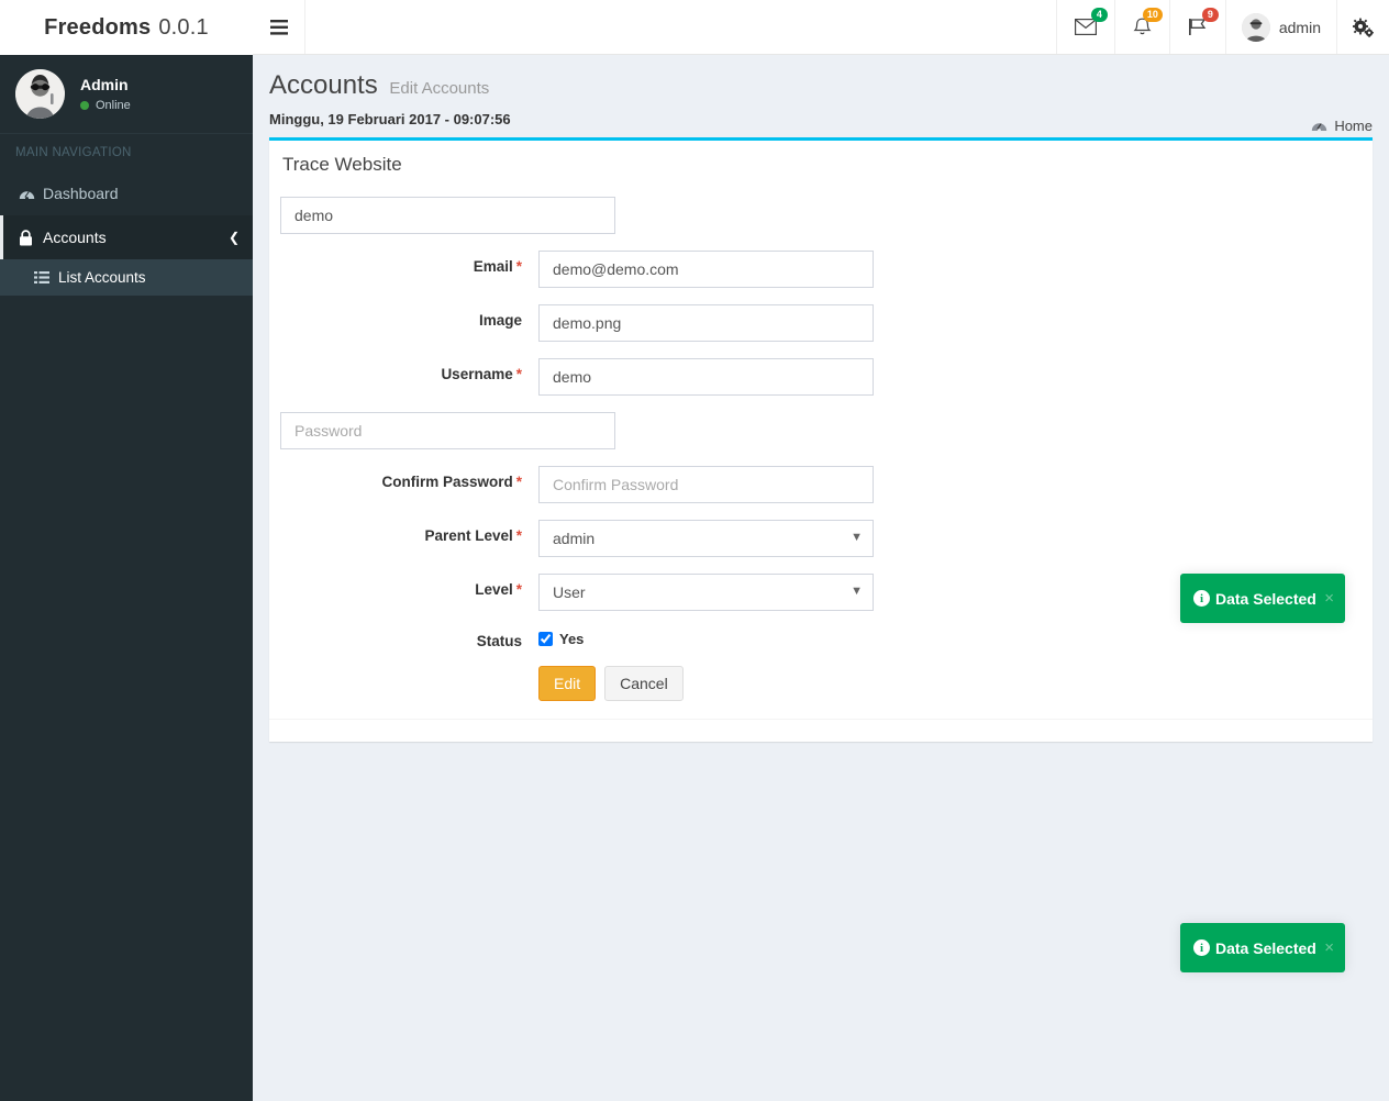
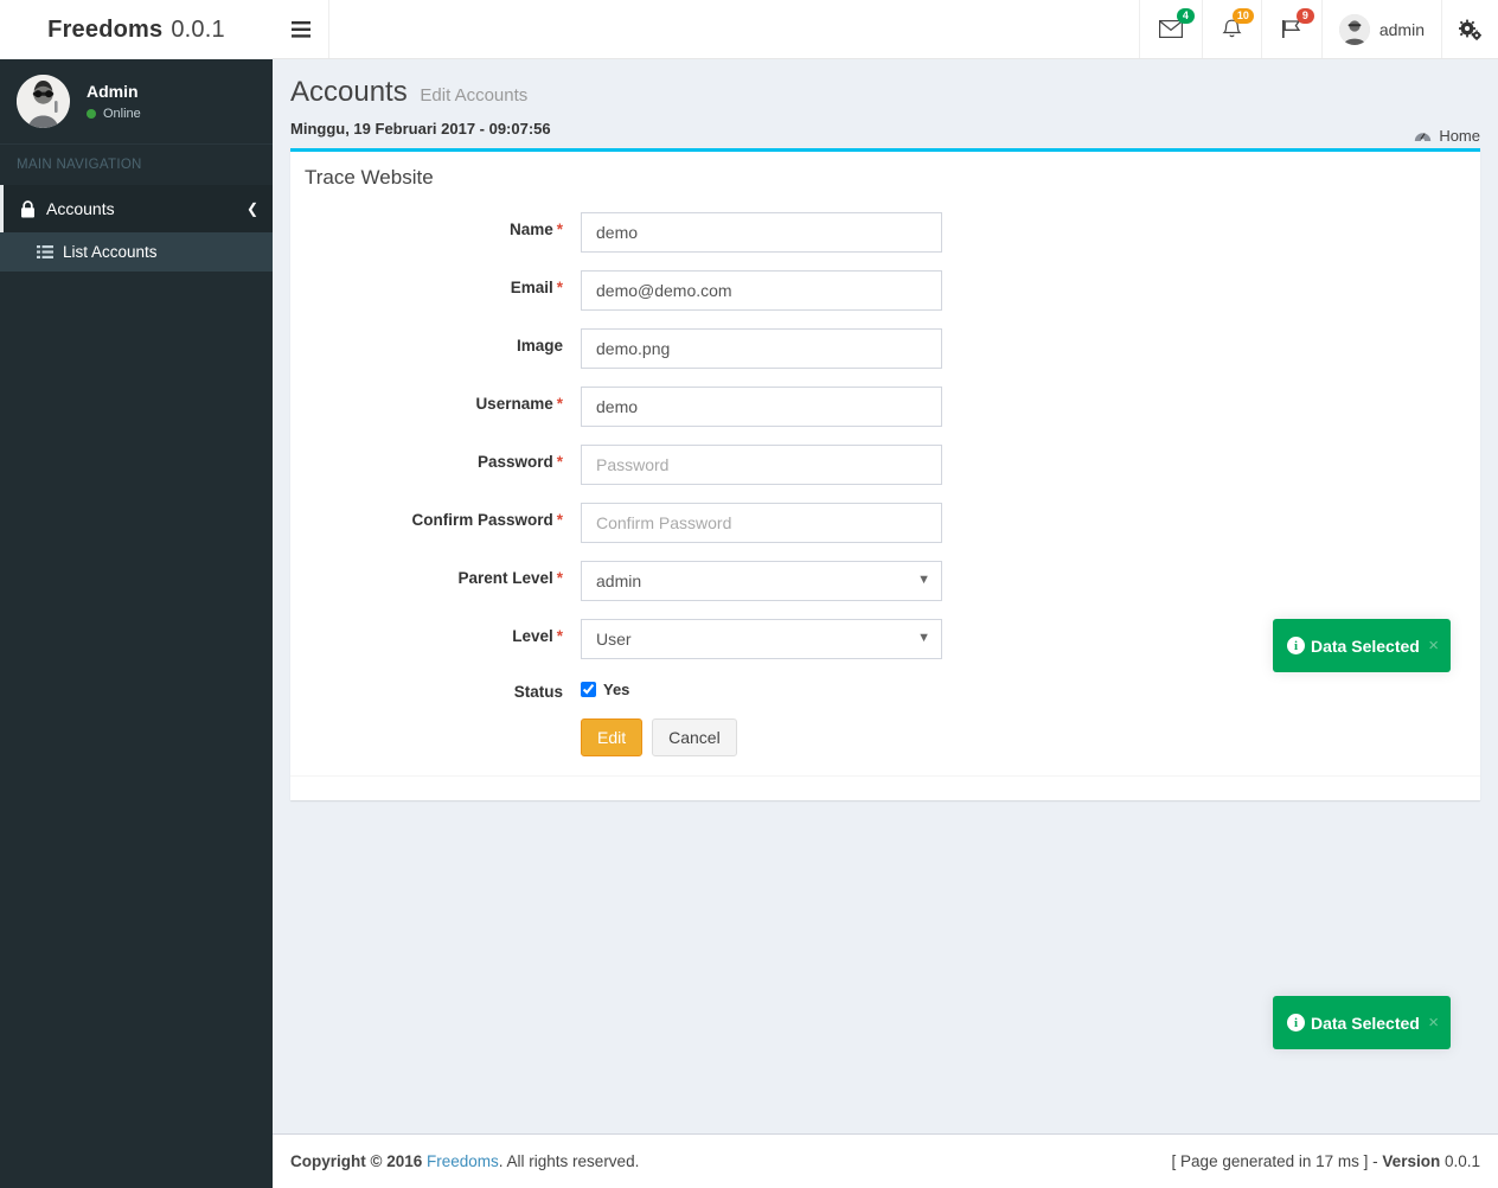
  Freedoms
  0.0.1
  4
  10
  9
  admin
  Admin
  Online
  MAIN NAVIGATION
- Dashboard
  Accounts
  ❮
  List Accounts
  Accounts Edit Accounts
  Minggu, 19 Februari 2017 - 09:07:56
  Home
  Trace Website
+ Name *
  demo
  Email *
  demo@demo.com
  Image
  demo.png
  Username *
  demo
+ Password *
  Password
  Confirm Password *
  Confirm Password
  Parent Level *
  admin
  ▼
  Level *
  User
  ▼
  Status
  Yes
  Edit
  Cancel
  i
  Data Selected
  ×
  i
  Data Selected
  ×
+ Copyright © 2016 Freedoms. All rights reserved.
+ [ Page generated in 17 ms ] - Version 0.0.1
